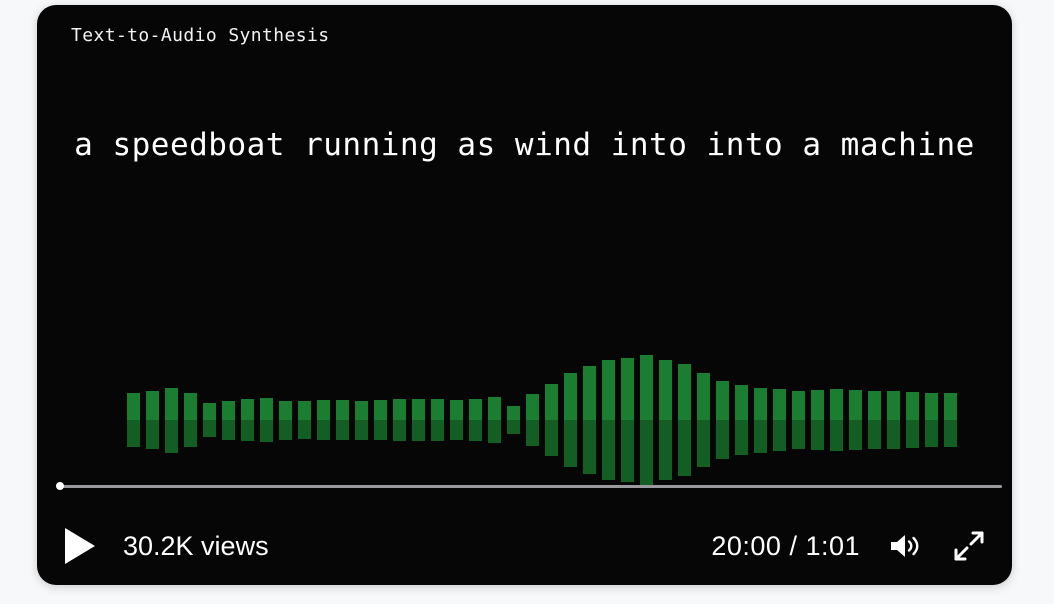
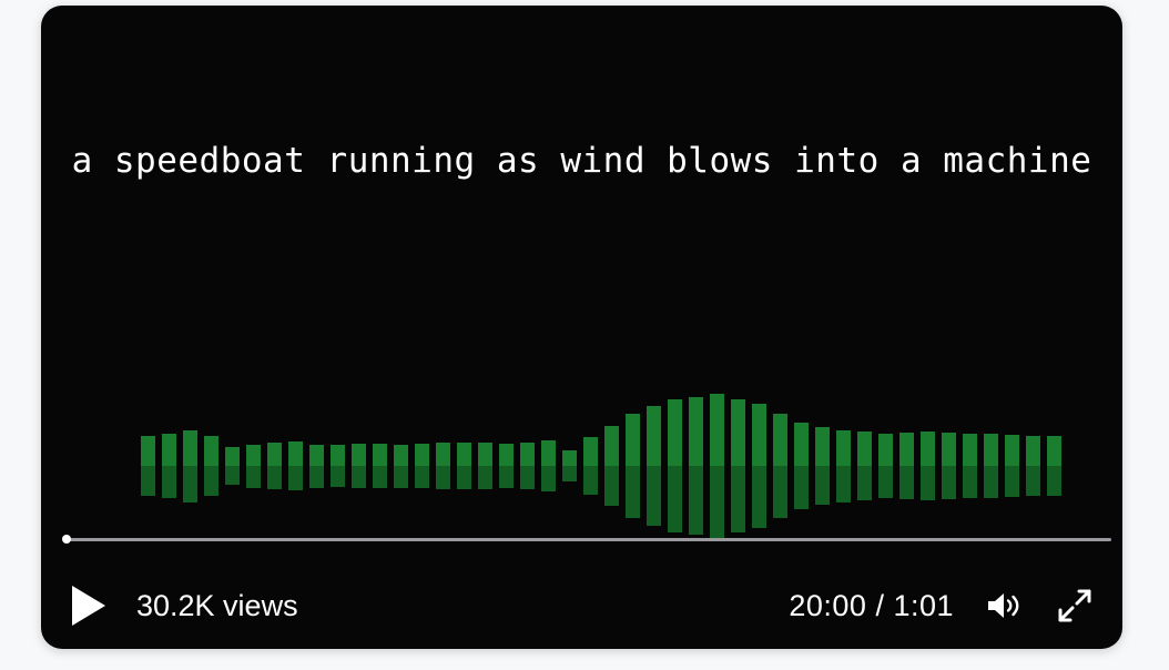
- Text-to-Audio Synthesis
- a speedboat running as wind into into a machine
+ a speedboat running as wind blows into a machine
  30.2K views
  20:00 / 1:01
